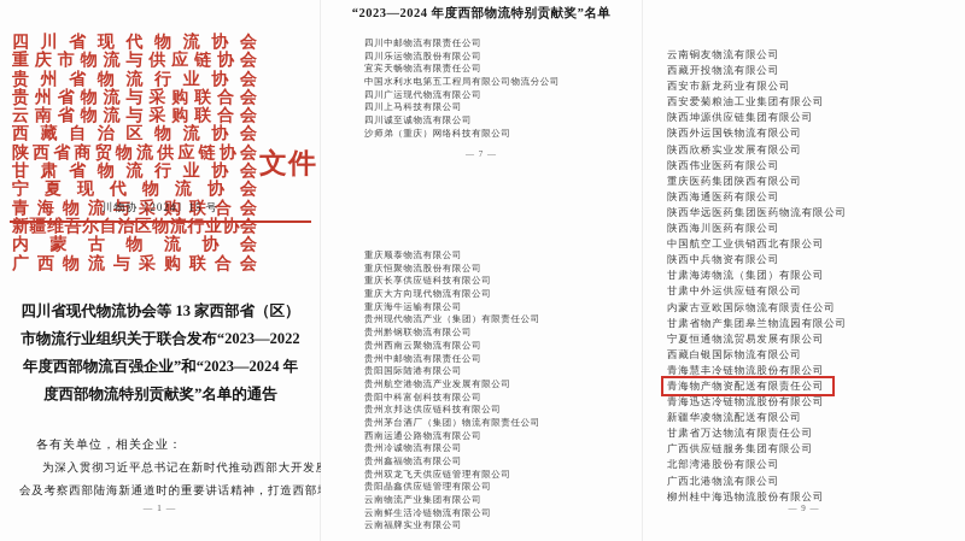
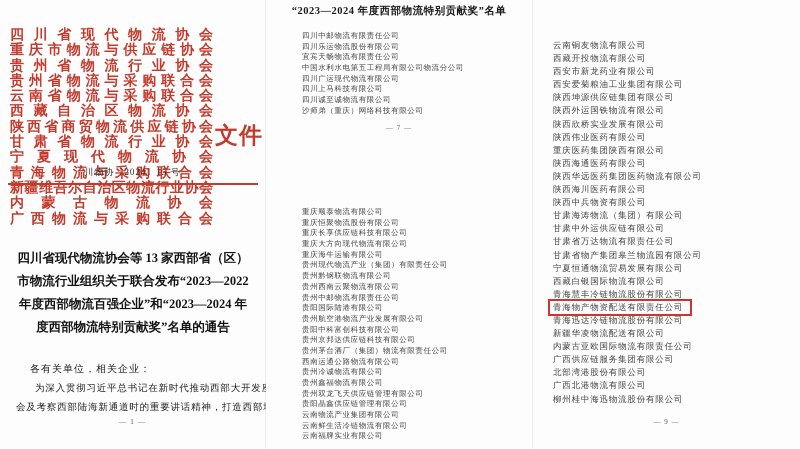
  四川省现代物流协会
  重庆市物流与供应链协会
  贵州省物流行业协会
  贵州省物流与采购联合会
  云南省物流与采购联合会
  西藏自治区物流协会
  陕西省商贸物流供应链协会
  甘肃省物流行业协会
  宁夏现代物流协会
  青海物流与采购联合会
  新疆维吾尔自治区物流行业协会
  内蒙古物流协会
  广西物流与采购联合会
  文件
  川物协〔2024〕15 号
  四川省现代物流协会等 13 家西部省（区）
  市物流行业组织关于联合发布“2023—2022
  年度西部物流百强企业”和“2023—2024 年
  度西部物流特别贡献奖”名单的通告
  各有关单位，相关企业：
  为深入贯彻习近平总书记在新时代推动西部大开发
  会及考察西部陆海新通道时的重要讲话精神，打造西部
  — 1 —
  “2023—2024 年度西部物流特别贡献奖”名单
  四川中邮物流有限责任公司
  四川乐运物流股份有限公司
  宜宾天畅物流有限责任公司
  中国水利水电第五工程局有限公司物流分公司
  四川广运现代物流有限公司
  四川上马科技有限公司
  四川诚至诚物流有限公司
  沙师弟（重庆）网络科技有限公司
  — 7 —
  重庆顺泰物流有限公司
  重庆恒聚物流股份有限公司
  重庆长享供应链科技有限公司
  重庆大方向现代物流有限公司
  重庆海牛运输有限公司
  贵州现代物流产业（集团）有限责任公司
  贵州黔钢联物流有限公司
  贵州西南云聚物流有限公司
  贵州中邮物流有限责任公司
  贵阳国际陆港有限公司
  贵州航空港物流产业发展有限公司
  贵阳中科富创科技有限公司
  贵州京邦达供应链科技有限公司
  贵州茅台酒厂（集团）物流有限责任公司
  西南运通公路物流有限公司
  贵州冷诚物流有限公司
  贵州鑫福物流有限公司
  贵州双龙飞天供应链管理有限公司
  贵阳晶鑫供应链管理有限公司
  云南物流产业集团有限公司
  云南鲜生活冷链物流有限公司
  云南福牌实业有限公司
  云南铜友物流有限公司
  西藏开投物流有限公司
  西安市新龙药业有限公司
  西安爱菊粮油工业集团有限公司
  陕西坤源供应链集团有限公司
  陕西外运国铁物流有限公司
  陕西欣桥实业发展有限公司
  陕西伟业医药有限公司
  重庆医药集团陕西有限公司
  陕西海通医药有限公司
  陕西华远医药集团医药物流有限公司
  陕西海川医药有限公司
- 中国航空工业供销西北有限公司
  陕西中兵物资有限公司
  甘肃海涛物流（集团）有限公司
  甘肃中外运供应链有限公司
- 内蒙古亚欧国际物流有限责任公司
+ 甘肃省万达物流有限责任公司
  甘肃省物产集团皋兰物流园有限公司
  宁夏恒通物流贸易发展有限公司
  西藏白银国际物流有限公司
  青海慧丰冷链物流股份有限公司
  青海物产物资配送有限责任公司
  青海迅达冷链物流股份有限公司
  新疆华凌物流配送有限公司
- 甘肃省万达物流有限责任公司
+ 内蒙古亚欧国际物流有限责任公司
  广西供应链服务集团有限公司
  北部湾港股份有限公司
  广西北港物流有限公司
  柳州桂中海迅物流股份有限公司
  — 9 —
